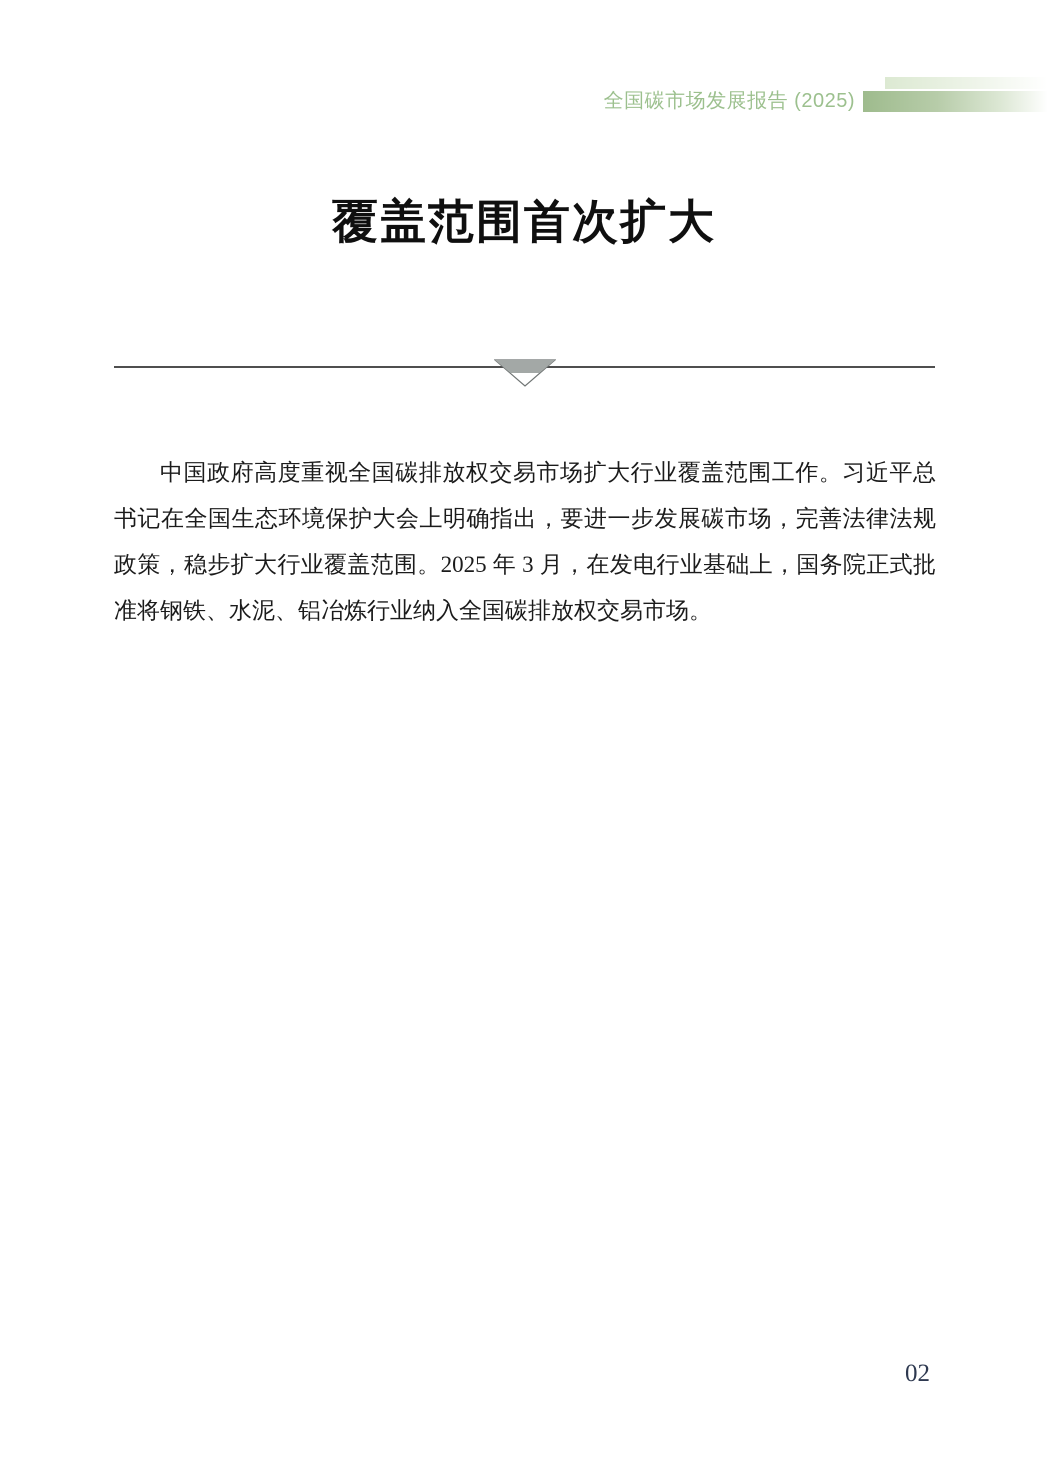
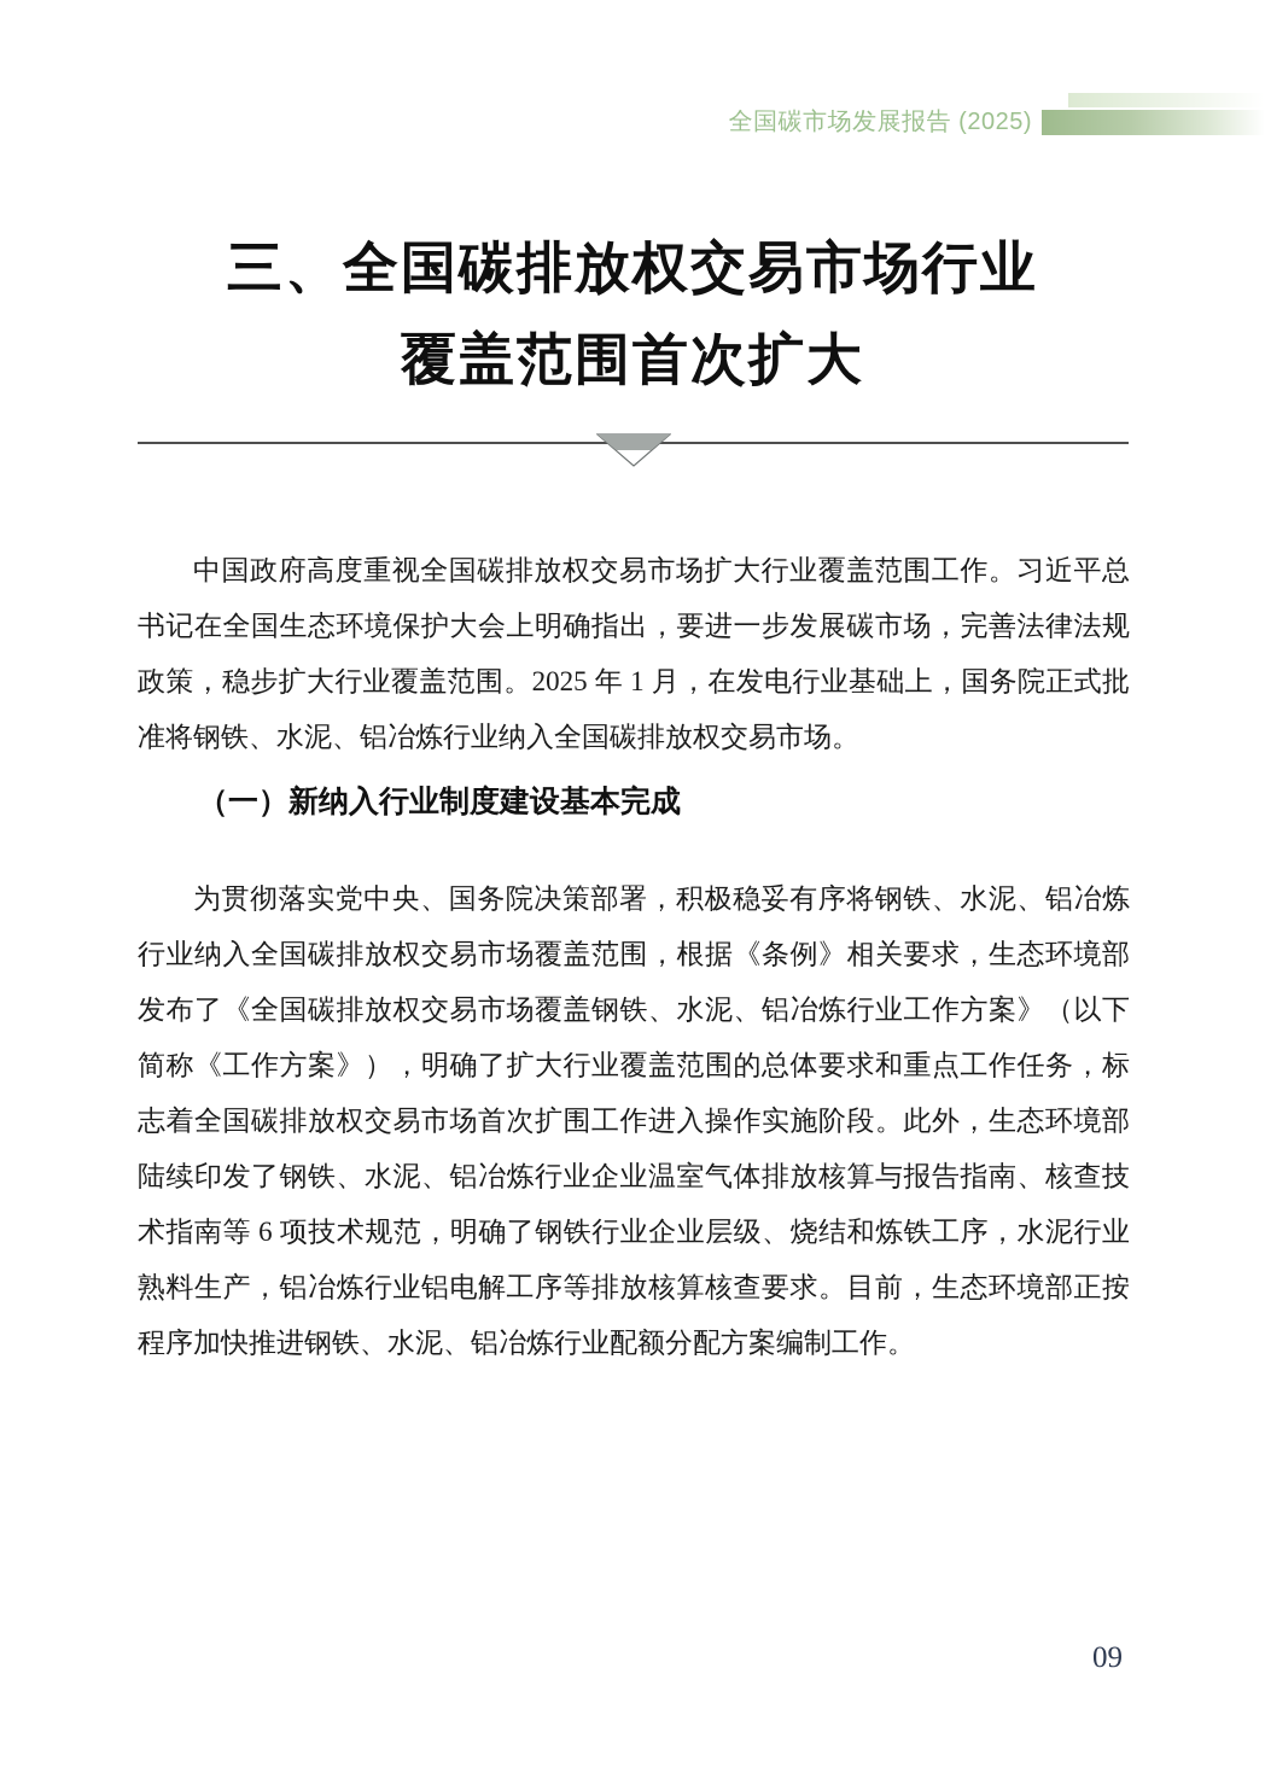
  全国碳市场发展报告 (2025)
+ 三、全国碳排放权交易市场行业
  覆盖范围首次扩大
- 中国政府高度重视全国碳排放权交易市场扩大行业覆盖范围工作。习近平总书记在全国生态环境保护大会上明确指出，要进一步发展碳市场，完善法律法规政策，稳步扩大行业覆盖范围。2025 年 3 月，在发电行业基础上，国务院正式批准将钢铁、水泥、铝冶炼行业纳入全国碳排放权交易市场。
+ 中国政府高度重视全国碳排放权交易市场扩大行业覆盖范围工作。习近平总书记在全国生态环境保护大会上明确指出，要进一步发展碳市场，完善法律法规政策，稳步扩大行业覆盖范围。2025 年 1 月，在发电行业基础上，国务院正式批准将钢铁、水泥、铝冶炼行业纳入全国碳排放权交易市场。
+ （一）新纳入行业制度建设基本完成
+ 为贯彻落实党中央、国务院决策部署，积极稳妥有序将钢铁、水泥、铝冶炼行业纳入全国碳排放权交易市场覆盖范围，根据《条例》相关要求，生态环境部发布了《全国碳排放权交易市场覆盖钢铁、水泥、铝冶炼行业工作方案》（以下简称《工作方案》），明确了扩大行业覆盖范围的总体要求和重点工作任务，标志着全国碳排放权交易市场首次扩围工作进入操作实施阶段。此外，生态环境部陆续印发了钢铁、水泥、铝冶炼行业企业温室气体排放核算与报告指南、核查技术指南等 6 项技术规范，明确了钢铁行业企业层级、烧结和炼铁工序，水泥行业熟料生产，铝冶炼行业铝电解工序等排放核算核查要求。目前，生态环境部正按程序加快推进钢铁、水泥、铝冶炼行业配额分配方案编制工作。
- 02
+ 09
